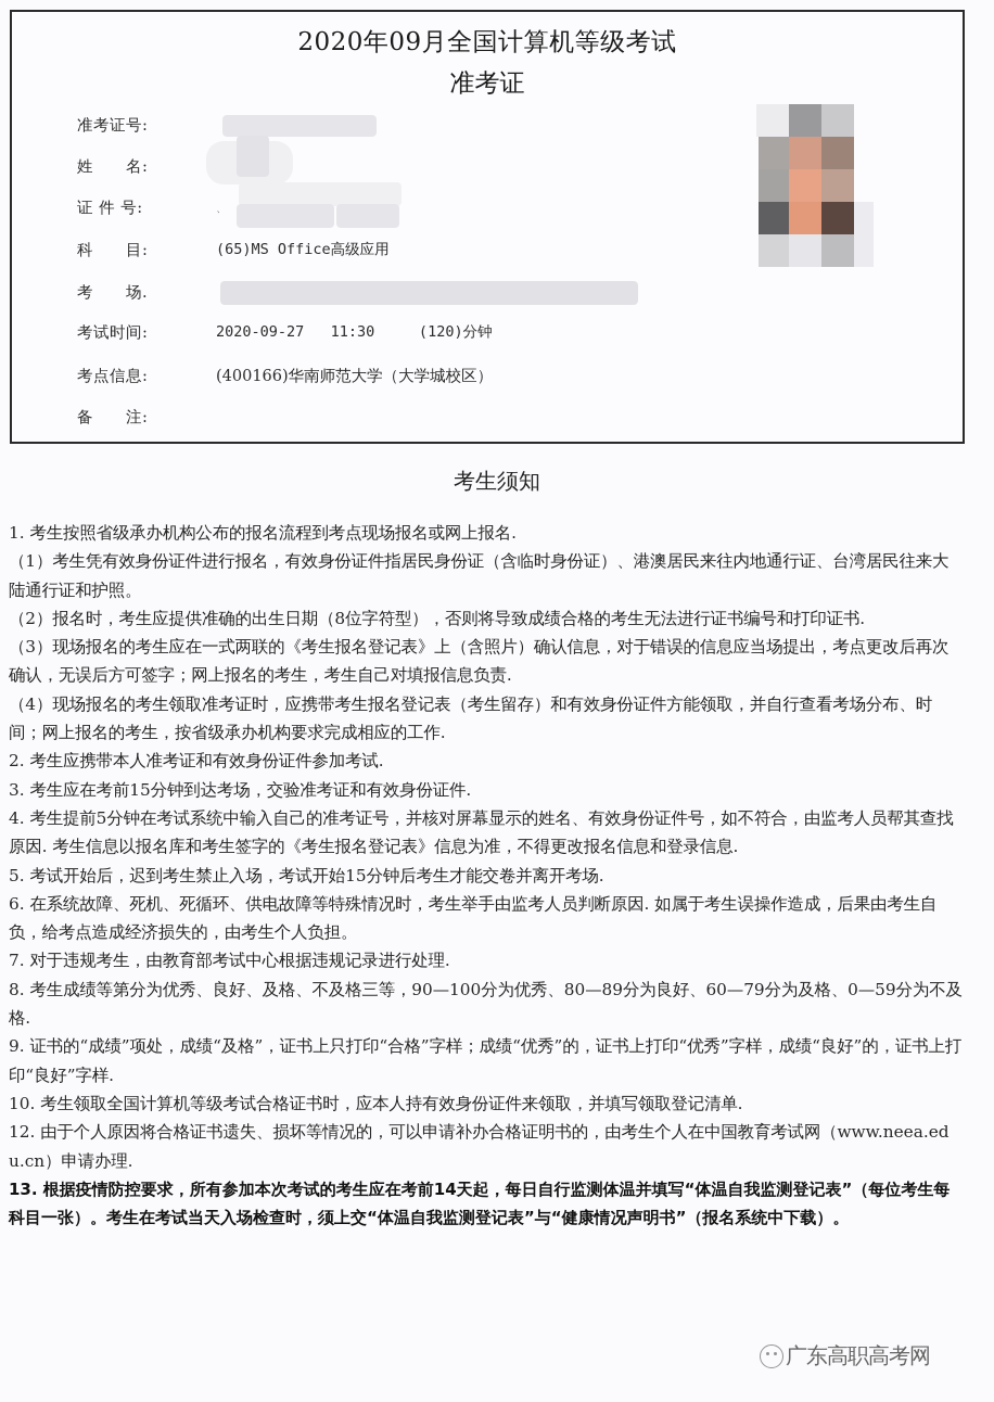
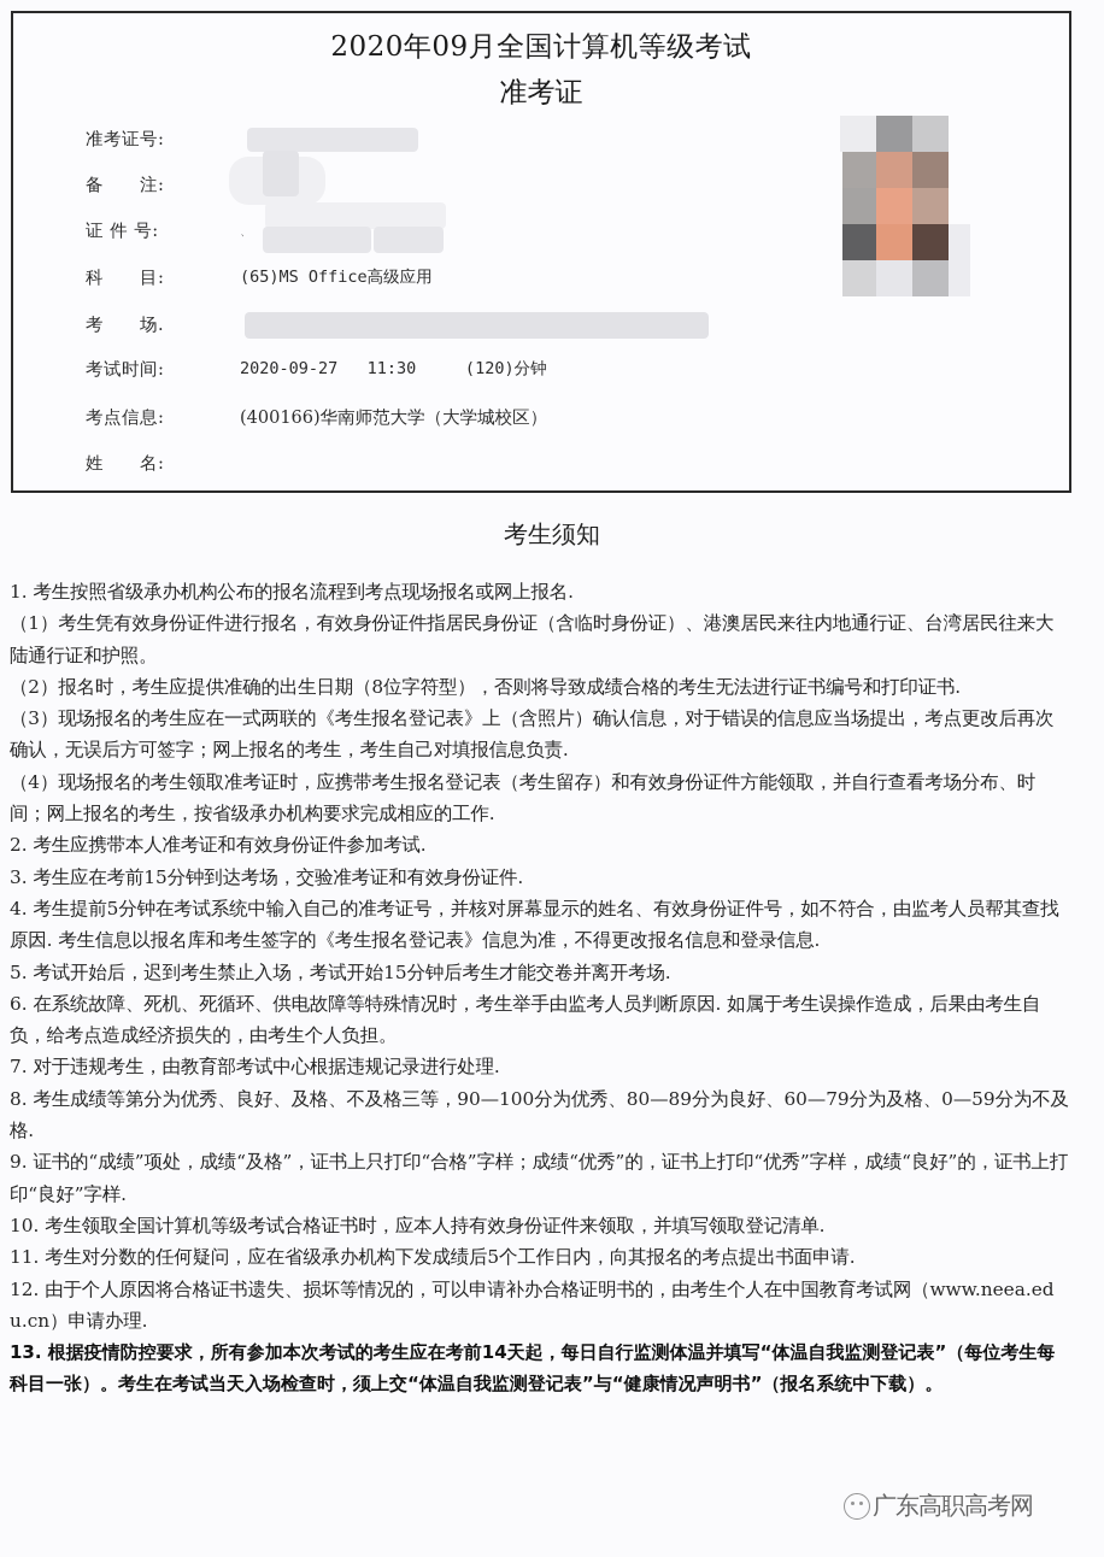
  2020年09月全国计算机等级考试
  准考证
  准考证号:
- 姓 名:
+ 备 注:
  证 件 号:
  、
  科 目:
  (65)MS Office高级应用
  考 场.
  考试时间:
  2020-09-27 11:30 (120)分钟
  考点信息:
  (400166)华南师范大学（大学城校区）
- 备 注:
+ 姓 名:
  考生须知
  1. 考生按照省级承办机构公布的报名流程到考点现场报名或网上报名.
  （1）考生凭有效身份证件进行报名，有效身份证件指居民身份证（含临时身份证）、港澳居民来往内地通行证、台湾居民往来大陆通行证和护照。
  （2）报名时，考生应提供准确的出生日期（8位字符型），否则将导致成绩合格的考生无法进行证书编号和打印证书.
  （3）现场报名的考生应在一式两联的《考生报名登记表》上（含照片）确认信息，对于错误的信息应当场提出，考点更改后再次确认，无误后方可签字；网上报名的考生，考生自己对填报信息负责.
  （4）现场报名的考生领取准考证时，应携带考生报名登记表（考生留存）和有效身份证件方能领取，并自行查看考场分布、时间；网上报名的考生，按省级承办机构要求完成相应的工作.
  2. 考生应携带本人准考证和有效身份证件参加考试.
  3. 考生应在考前15分钟到达考场，交验准考证和有效身份证件.
  4. 考生提前5分钟在考试系统中输入自己的准考证号，并核对屏幕显示的姓名、有效身份证件号，如不符合，由监考人员帮其查找原因. 考生信息以报名库和考生签字的《考生报名登记表》信息为准，不得更改报名信息和登录信息.
  5. 考试开始后，迟到考生禁止入场，考试开始15分钟后考生才能交卷并离开考场.
  6. 在系统故障、死机、死循环、供电故障等特殊情况时，考生举手由监考人员判断原因. 如属于考生误操作造成，后果由考生自负，给考点造成经济损失的，由考生个人负担。
  7. 对于违规考生，由教育部考试中心根据违规记录进行处理.
  8. 考生成绩等第分为优秀、良好、及格、不及格三等，90—100分为优秀、80—89分为良好、60—79分为及格、0—59分为不及格.
  9. 证书的“成绩”项处，成绩“及格”，证书上只打印“合格”字样；成绩“优秀”的，证书上打印“优秀”字样，成绩“良好”的，证书上打印“良好”字样.
  10. 考生领取全国计算机等级考试合格证书时，应本人持有效身份证件来领取，并填写领取登记清单.
+ 11. 考生对分数的任何疑问，应在省级承办机构下发成绩后5个工作日内，向其报名的考点提出书面申请.
  12. 由于个人原因将合格证书遗失、损坏等情况的，可以申请补办合格证明书的，由考生个人在中国教育考试网（www.neea.edu.cn）申请办理.
  13. 根据疫情防控要求，所有参加本次考试的考生应在考前14天起，每日自行监测体温并填写“体温自我监测登记表”（每位考生每科目一张）。考生在考试当天入场检查时，须上交“体温自我监测登记表”与“健康情况声明书”（报名系统中下载）。
  广东高职高考网
